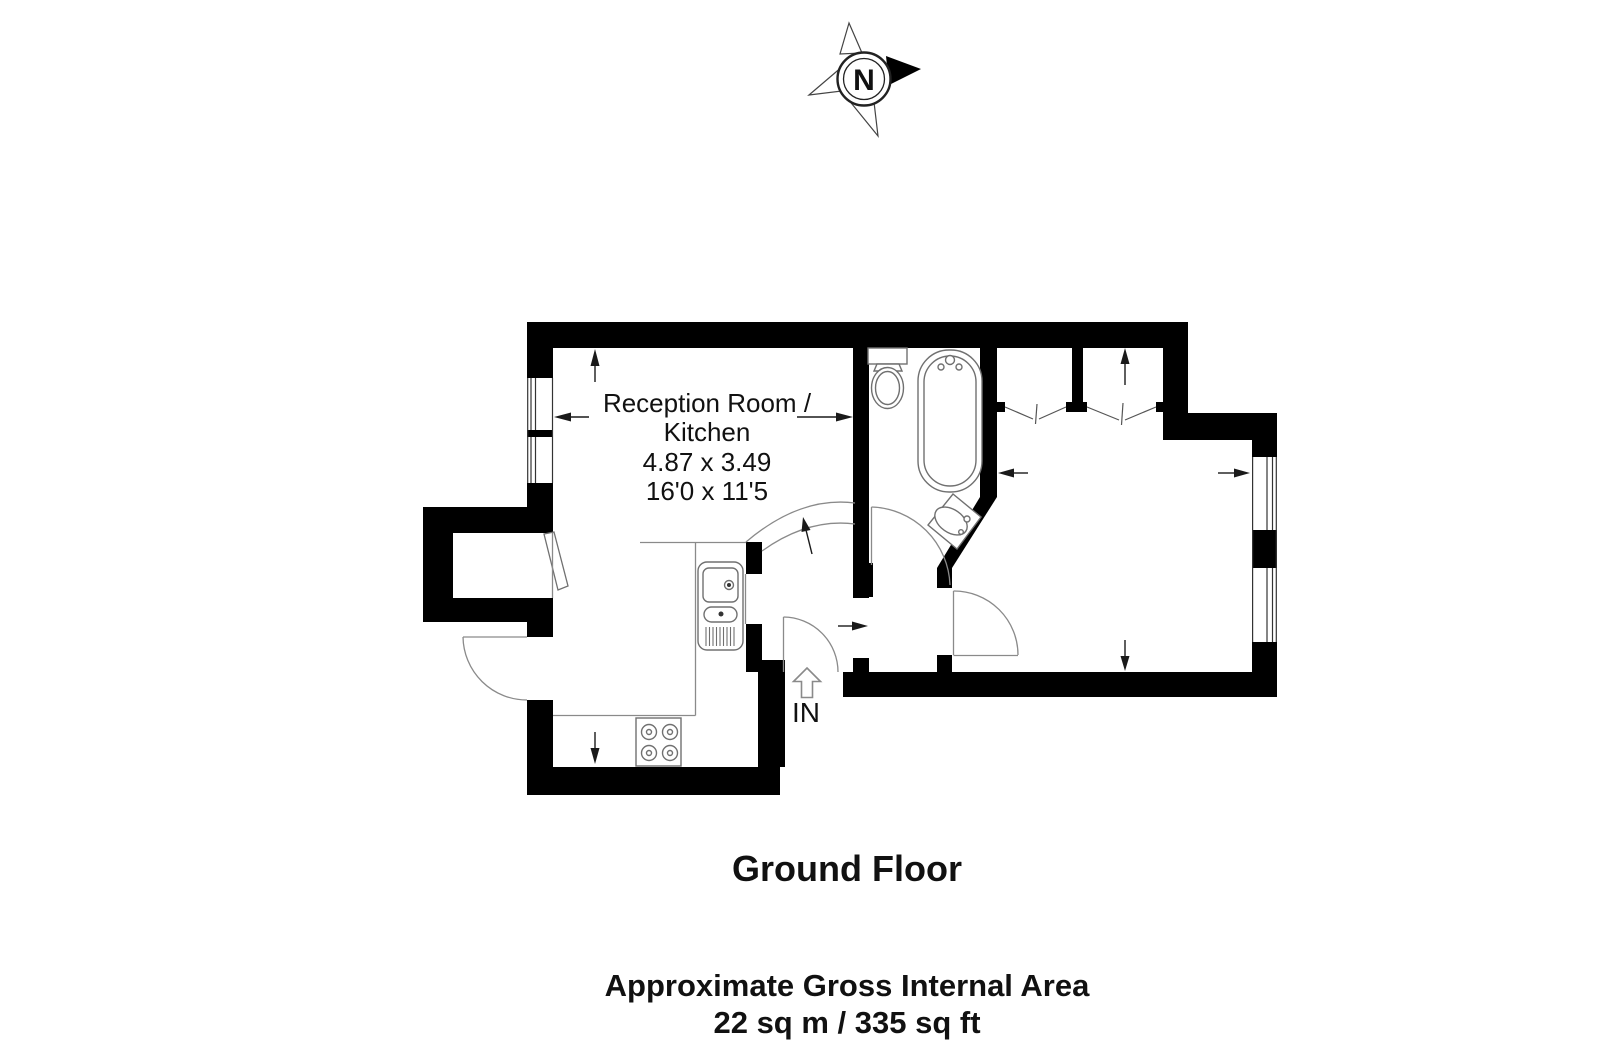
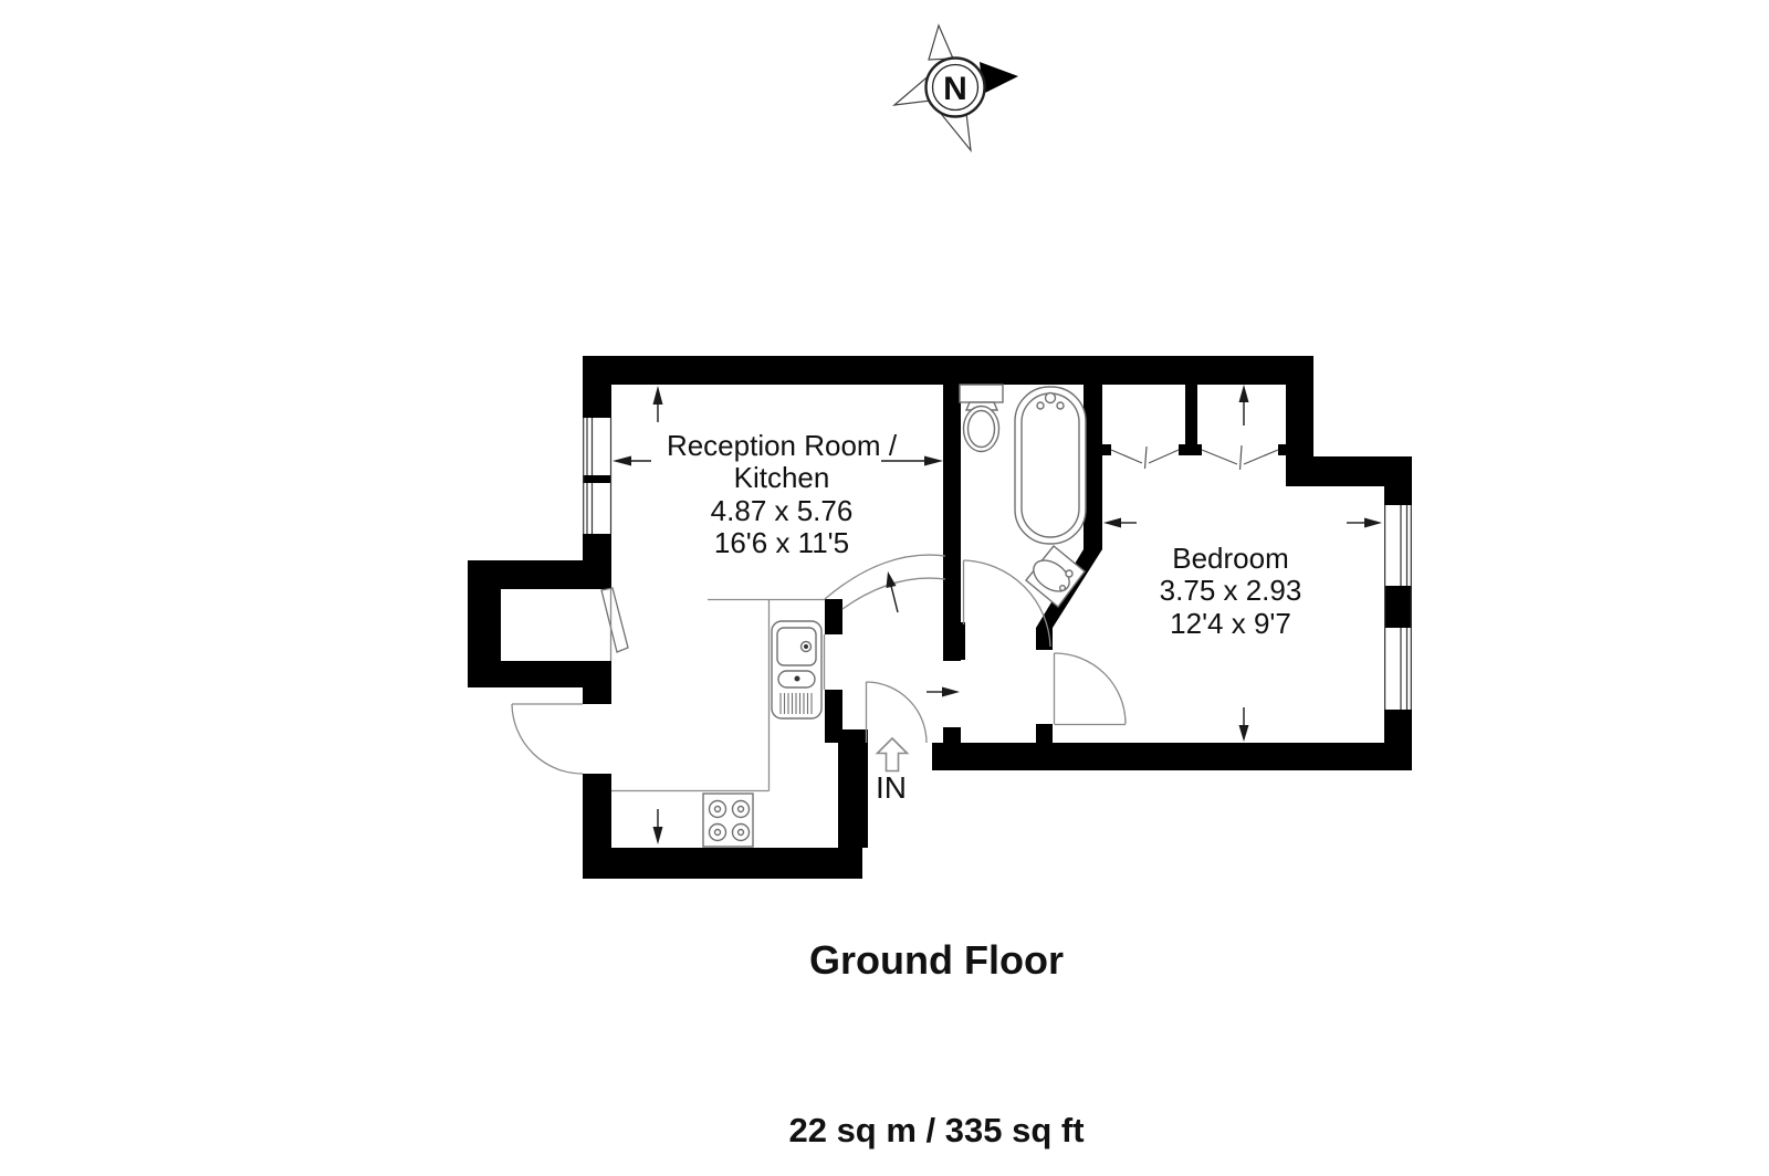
  N
  Reception Room /
  Kitchen
- 4.87 x 3.49
+ 4.87 x 5.76
- 16'0 x 11'5
+ 16'6 x 11'5
+ Bedroom
+ 3.75 x 2.93
+ 12'4 x 9'7
  IN
  Ground Floor
- Approximate Gross Internal Area
  22 sq m / 335 sq ft
